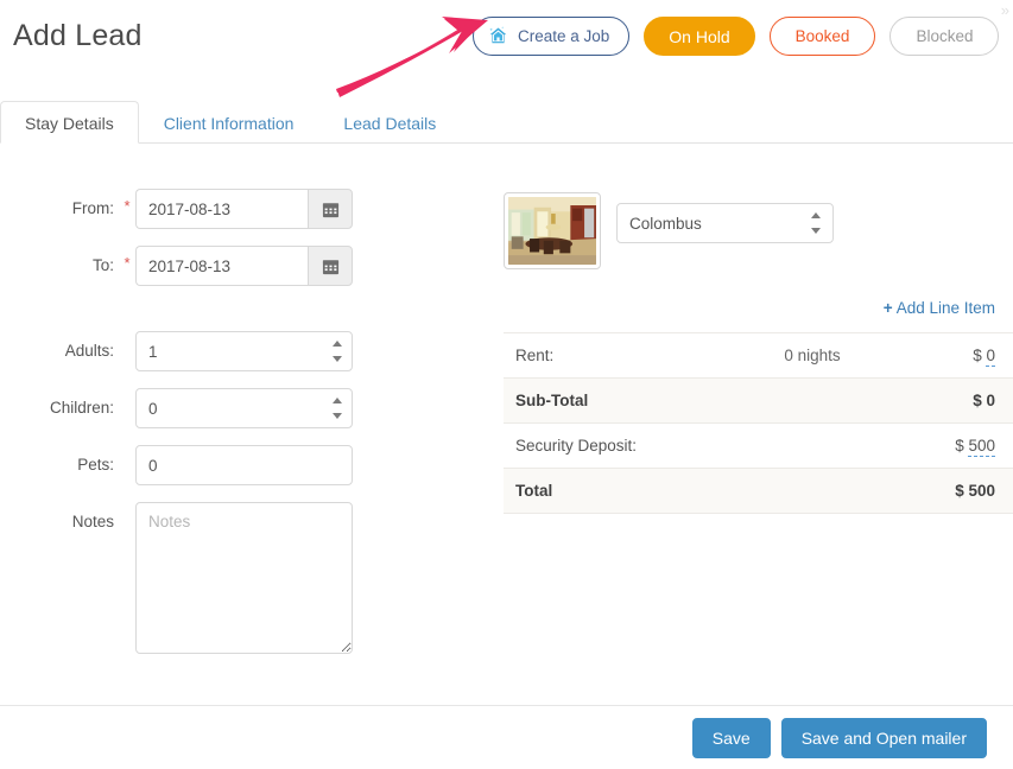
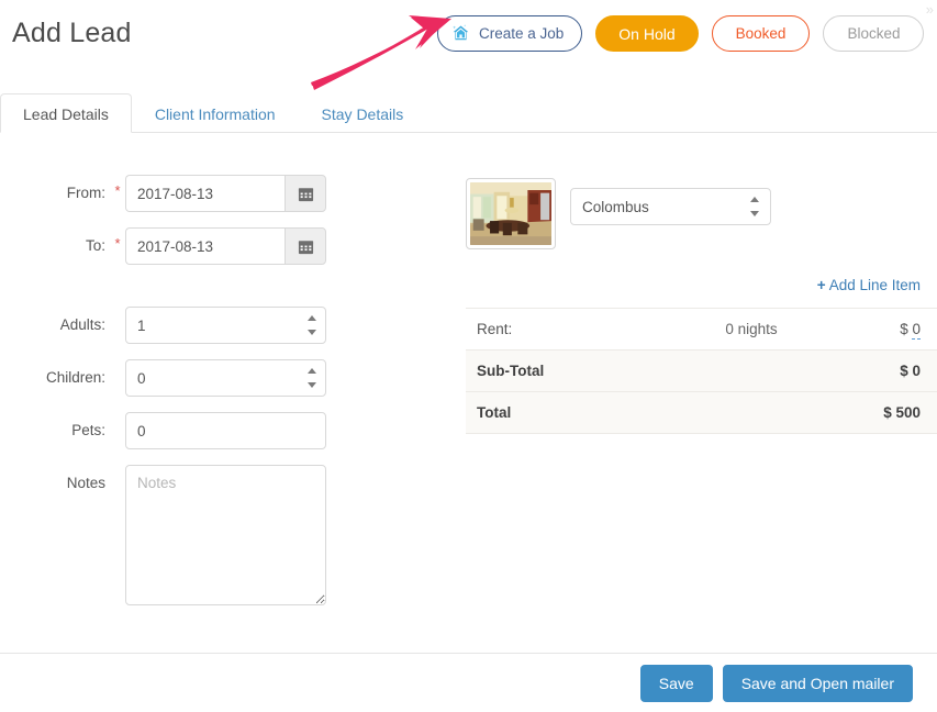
  Add Lead
  Create a Job
  On Hold
  Booked
  Blocked
  »
- Stay Details
+ Lead Details
  Client Information
- Lead Details
+ Stay Details
  From:
  *
  2017-08-13
  To:
  *
  2017-08-13
  Adults:
  1
  Children:
  0
  Pets:
  0
  Notes
  Notes
  Colombus
  + Add Line Item
  Rent:	0 nights	$ 0
  Sub-Total		$ 0
- Security Deposit:		$ 500
  Total		$ 500
  Save
  Save and Open mailer
